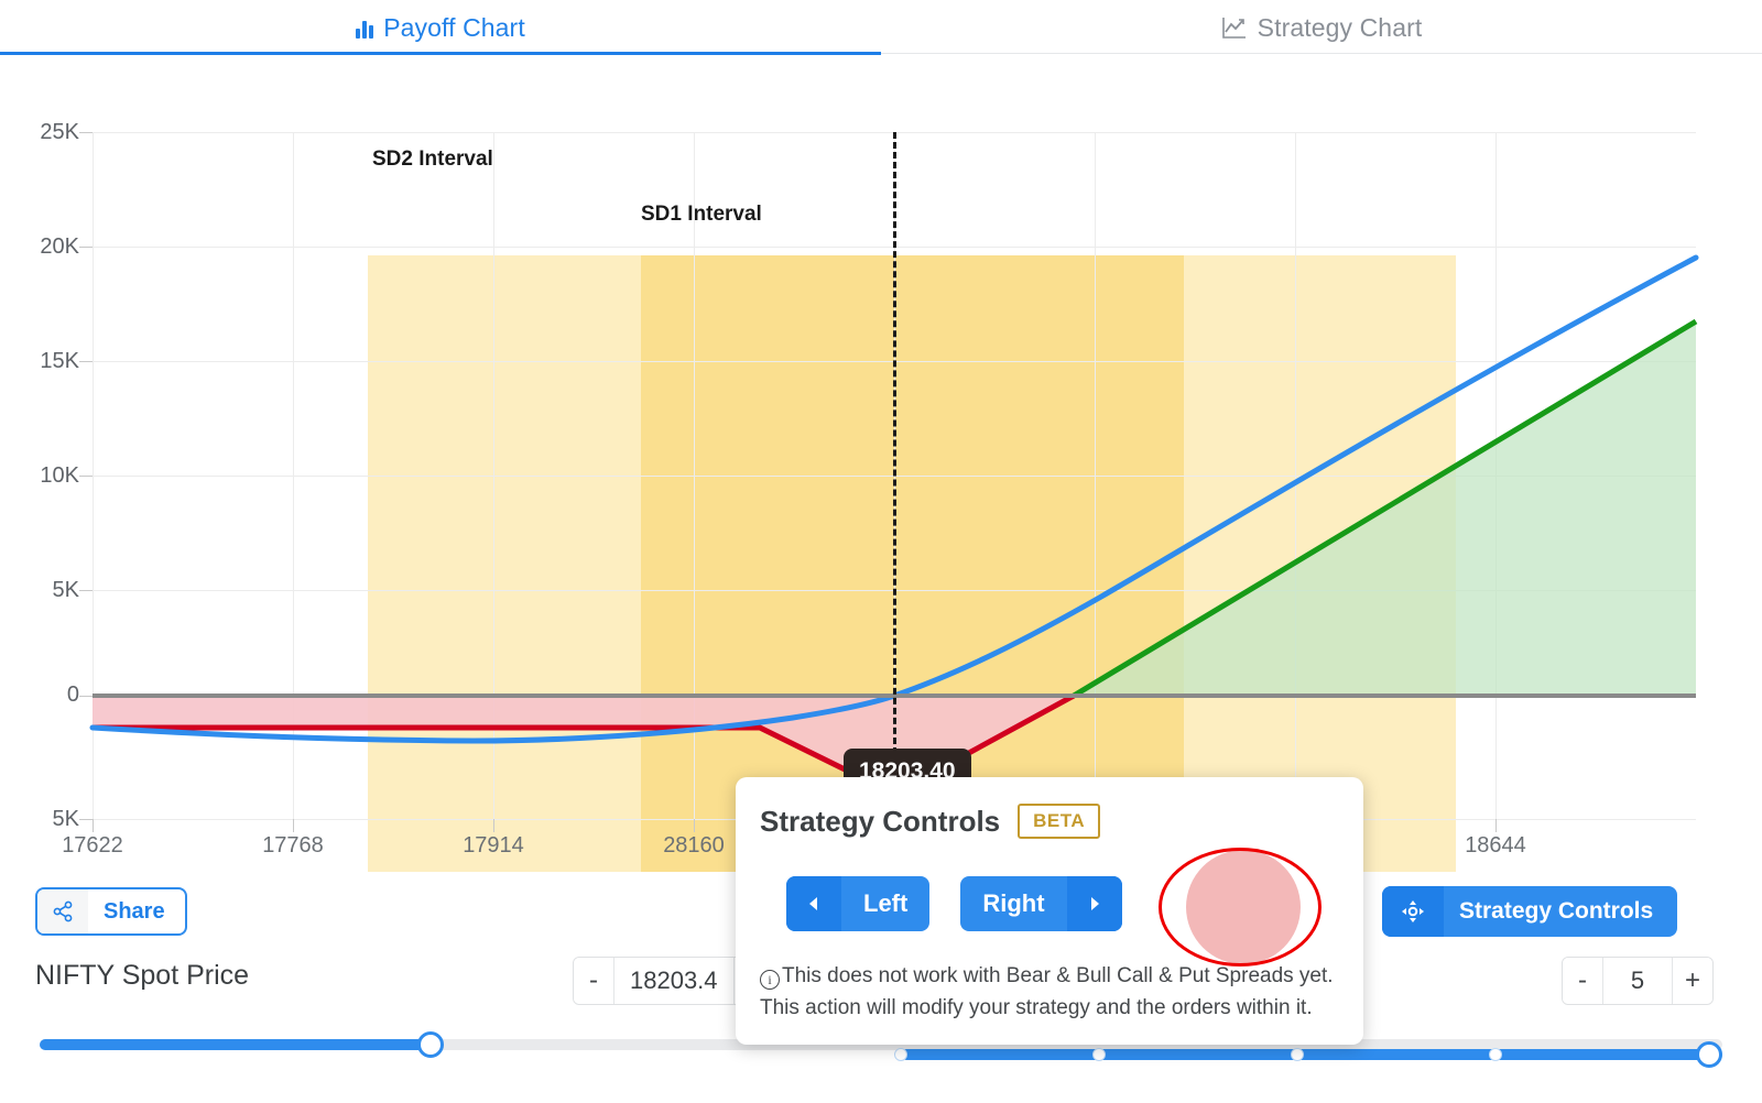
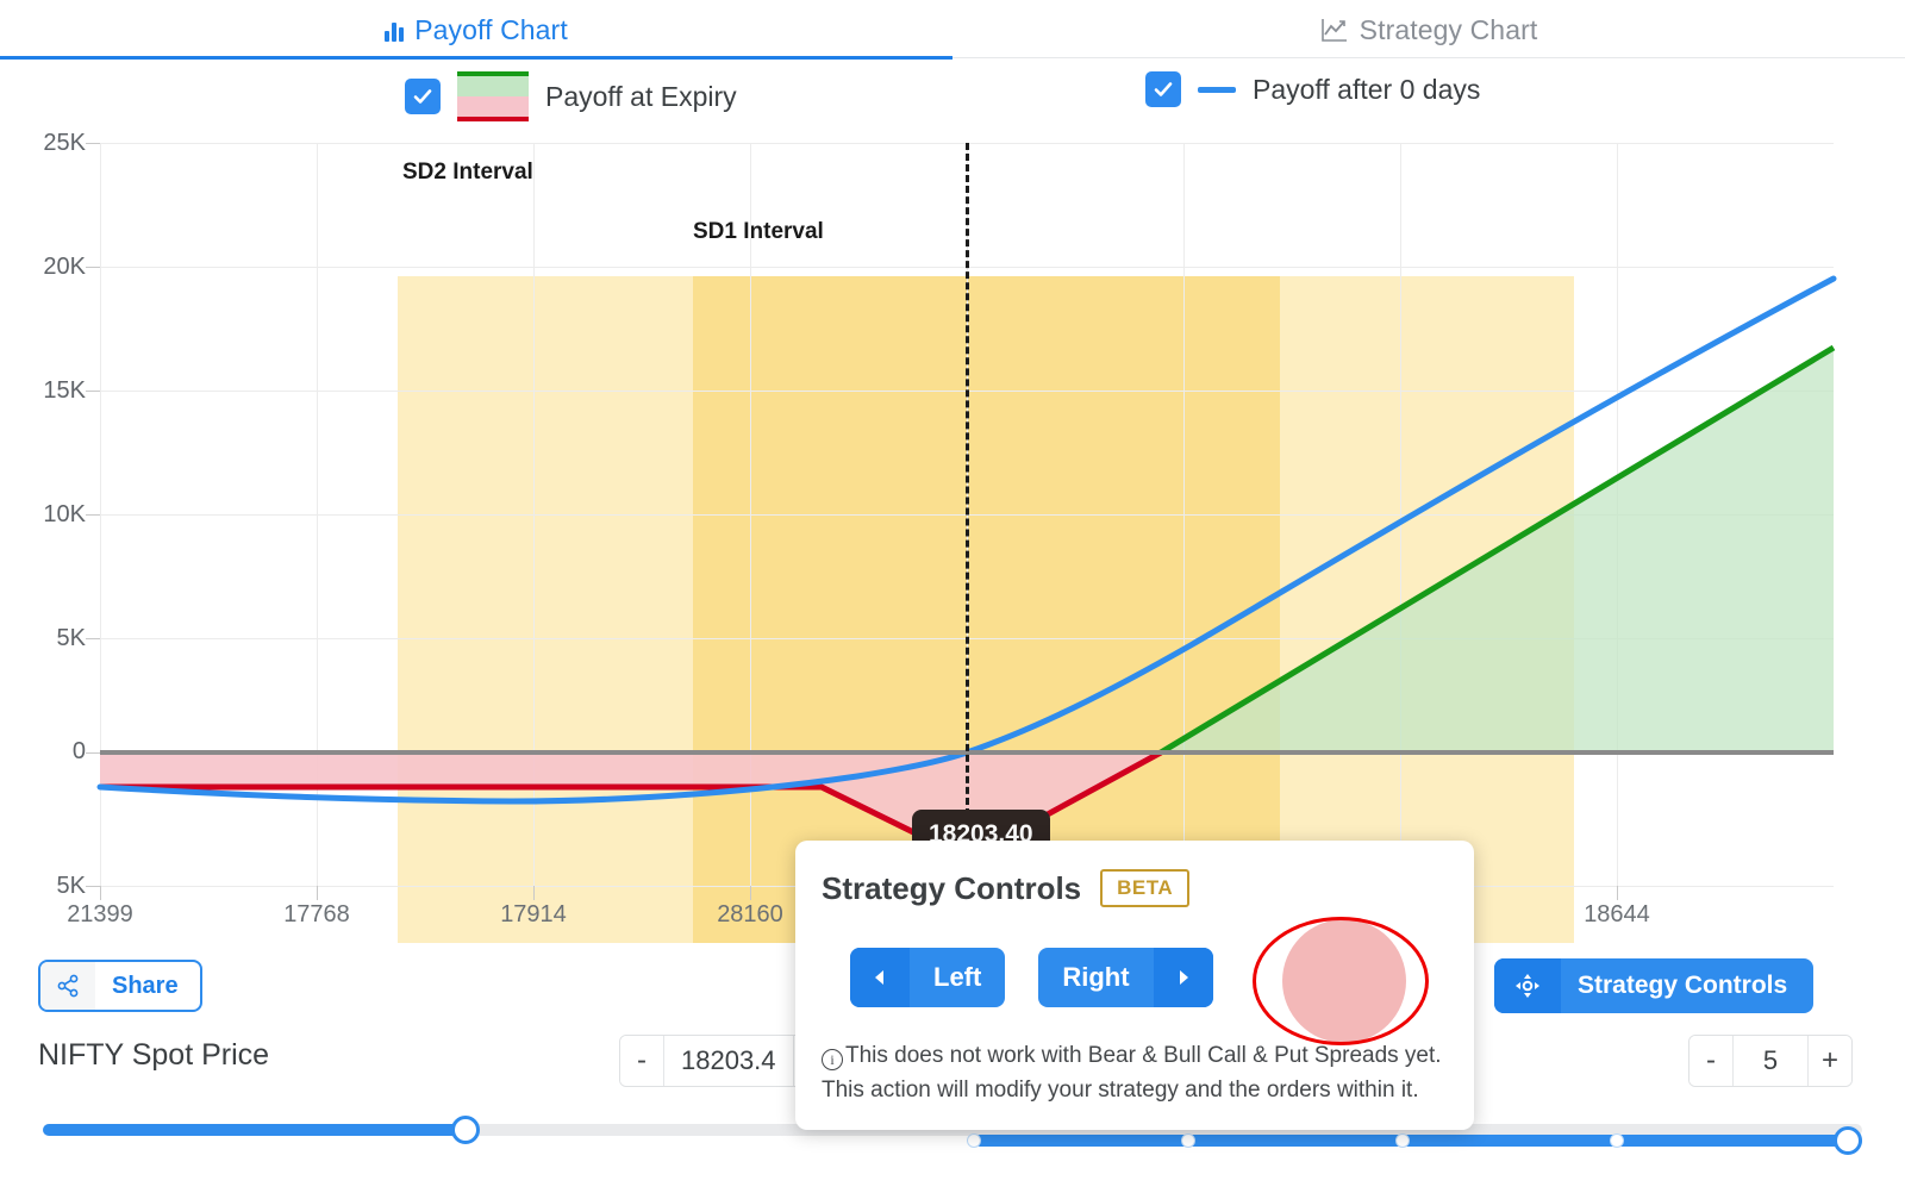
  Payoff Chart
  Strategy Chart
+ Payoff at Expiry
+ Payoff after 0 days
  SD2 Interval
  SD1 Interval
  25K
  20K
  15K
  10K
  5K
  0
  5K
  18203.40
- 17622
+ 21399
  17768
  17914
  28160
  18644
  Share
  NIFTY Spot Price
  -
  18203.4
  -
  5
  +
  Strategy Controls
  Strategy Controls
  BETA
  Left
  Right
  i This does not work with Bear & Bull Call & Put Spreads yet.
  This action will modify your strategy and the orders within it.
